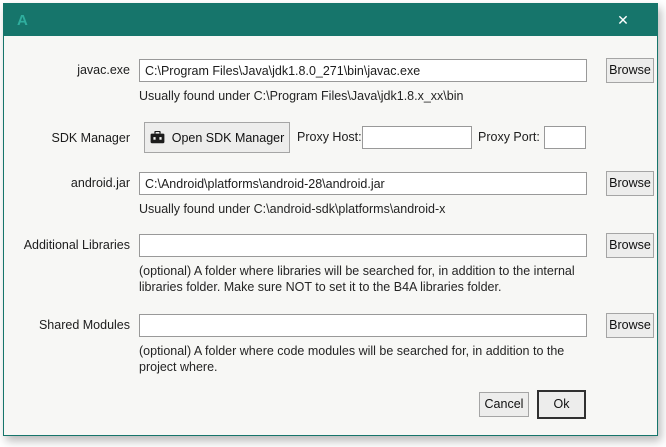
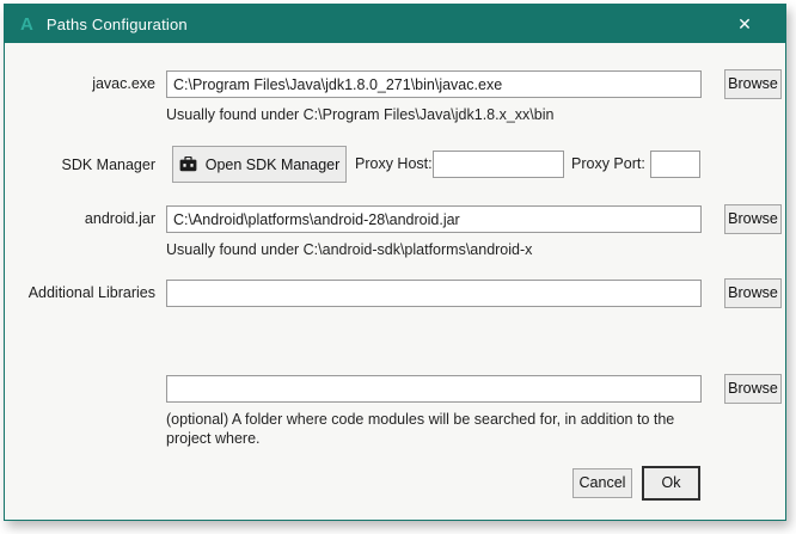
  A
+ Paths Configuration
  ✕
  javac.exe
  C:\Program Files\Java\jdk1.8.0_271\bin\javac.exe
  Browse
  Usually found under C:\Program Files\Java\jdk1.8.x_xx\bin
  SDK Manager
  Open SDK Manager
  Proxy Host:
  Proxy Port:
  android.jar
  C:\Android\platforms\android-28\android.jar
  Browse
  Usually found under C:\android-sdk\platforms\android-x
  Additional Libraries
  Browse
- (optional) A folder where libraries will be searched for, in addition to the internal libraries folder. Make sure NOT to set it to the B4A libraries folder.
- Shared Modules
  Browse
  (optional) A folder where code modules will be searched for, in addition to the project where.
  Cancel
  Ok
